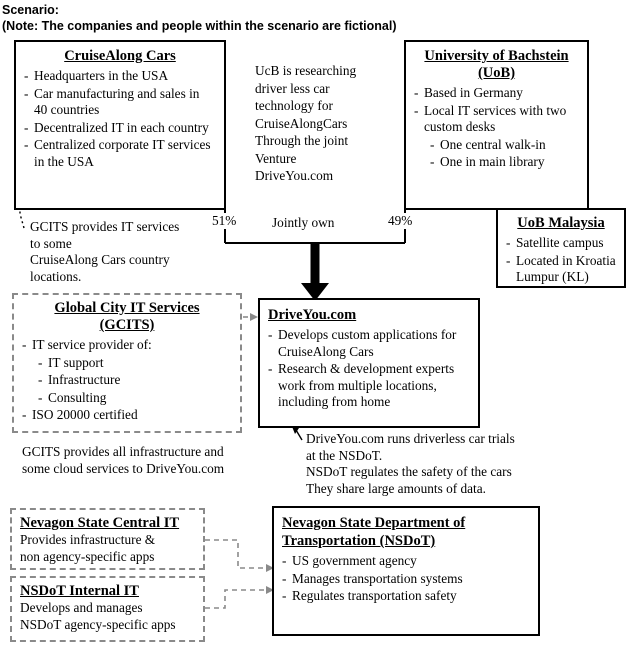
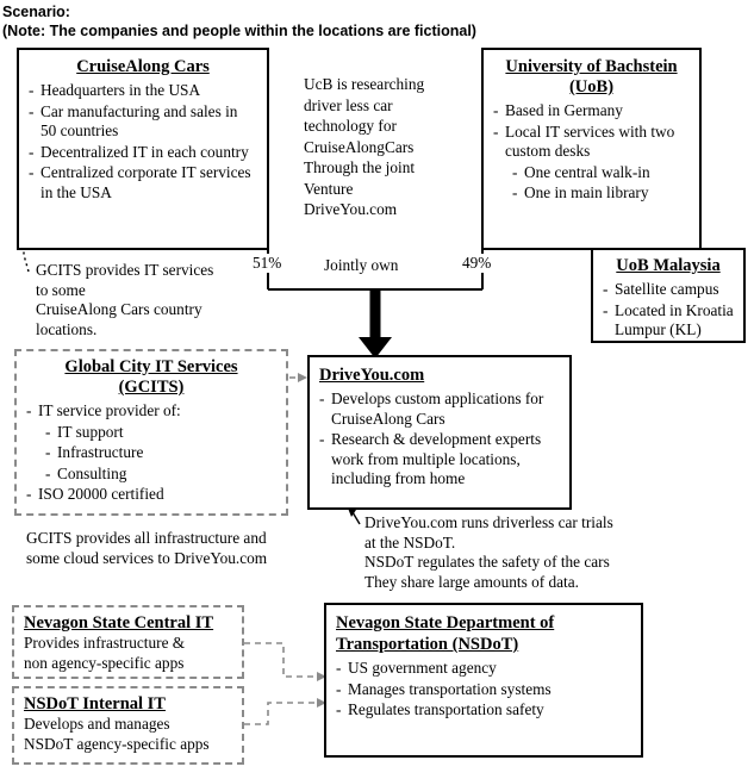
  Scenario:
- (Note: The companies and people within the scenario are fictional)
+ (Note: The companies and people within the locations are fictional)
  CruiseAlong Cars
  -
  Headquarters in the USA
  -
- Car manufacturing and sales in 40 countries
+ Car manufacturing and sales in 50 countries
  -
  Decentralized IT in each country
  -
  Centralized corporate IT services in the USA
  UcB is researching
  driver less car
  technology for
  CruiseAlongCars
  Through the joint
  Venture
  DriveYou.com
  University of Bachstein
  (UoB)
  -
  Based in Germany
  -
  Local IT services with two custom desks
  -
  One central walk-in
  -
  One in main library
  UoB Malaysia
  -
  Satellite campus
  -
  Located in Kroatia Lumpur (KL)
  51%
  Jointly own
  49%
  GCITS provides IT services
  to some
  CruiseAlong Cars country
  locations.
  Global City IT Services
  (GCITS)
  -
  IT service provider of:
  -
  IT support
  -
  Infrastructure
  -
  Consulting
  -
  ISO 20000 certified
  DriveYou.com
  -
  Develops custom applications for CruiseAlong Cars
  -
  Research & development experts work from multiple locations, including from home
  GCITS provides all infrastructure and
  some cloud services to DriveYou.com
  DriveYou.com runs driverless car trials
  at the NSDoT.
  NSDoT regulates the safety of the cars
  They share large amounts of data.
  Nevagon State Central IT
  Provides infrastructure &
  non agency-specific apps
  NSDoT Internal IT
  Develops and manages
  NSDoT agency-specific apps
  Nevagon State Department of
  Transportation (NSDoT)
  -
  US government agency
  -
  Manages transportation systems
  -
  Regulates transportation safety
